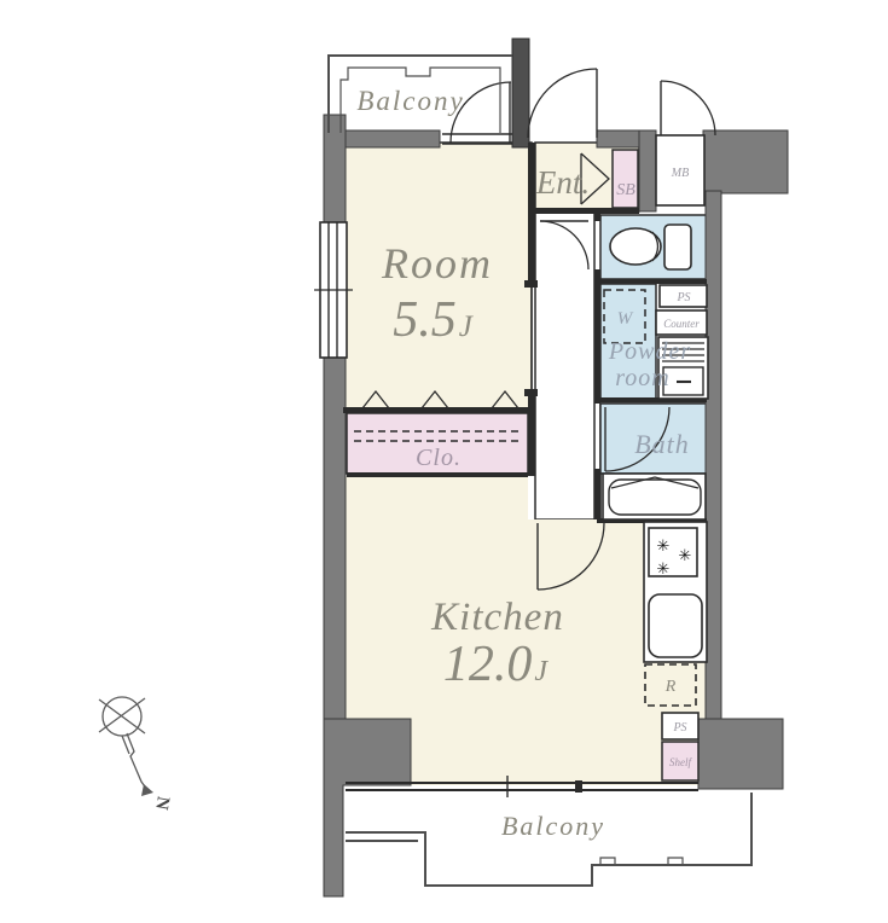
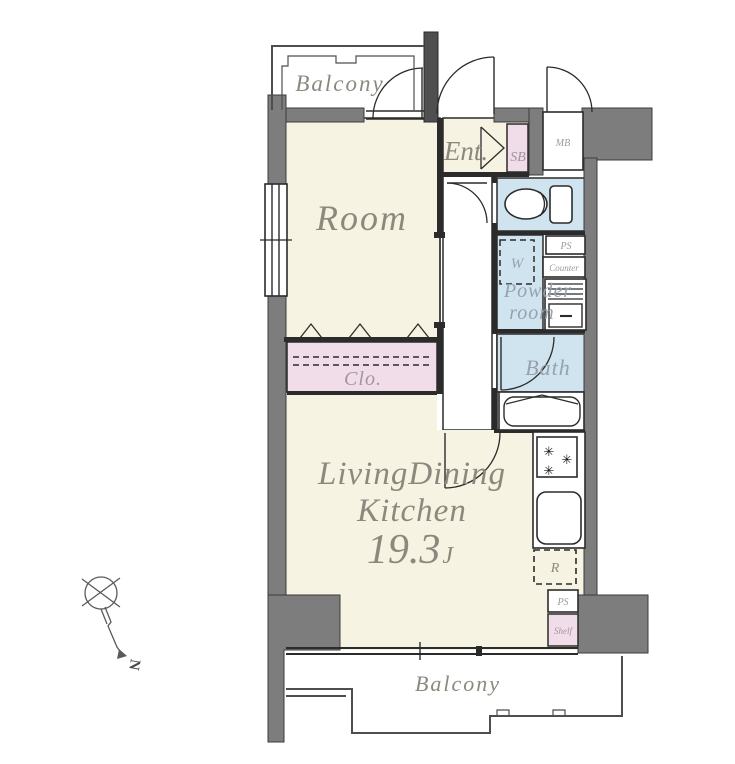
  Balcony
  Balcony
  ✳
  ✳
  ✳
  Room
- 5.5J
  Ent.
+ LivingDining
  Kitchen
- 12.0J
+ 19.3J
  Clo.
  Powder
  room
  Bath
  SB
  MB
  W
  PS
  Counter
  R
  PS
  Shelf
